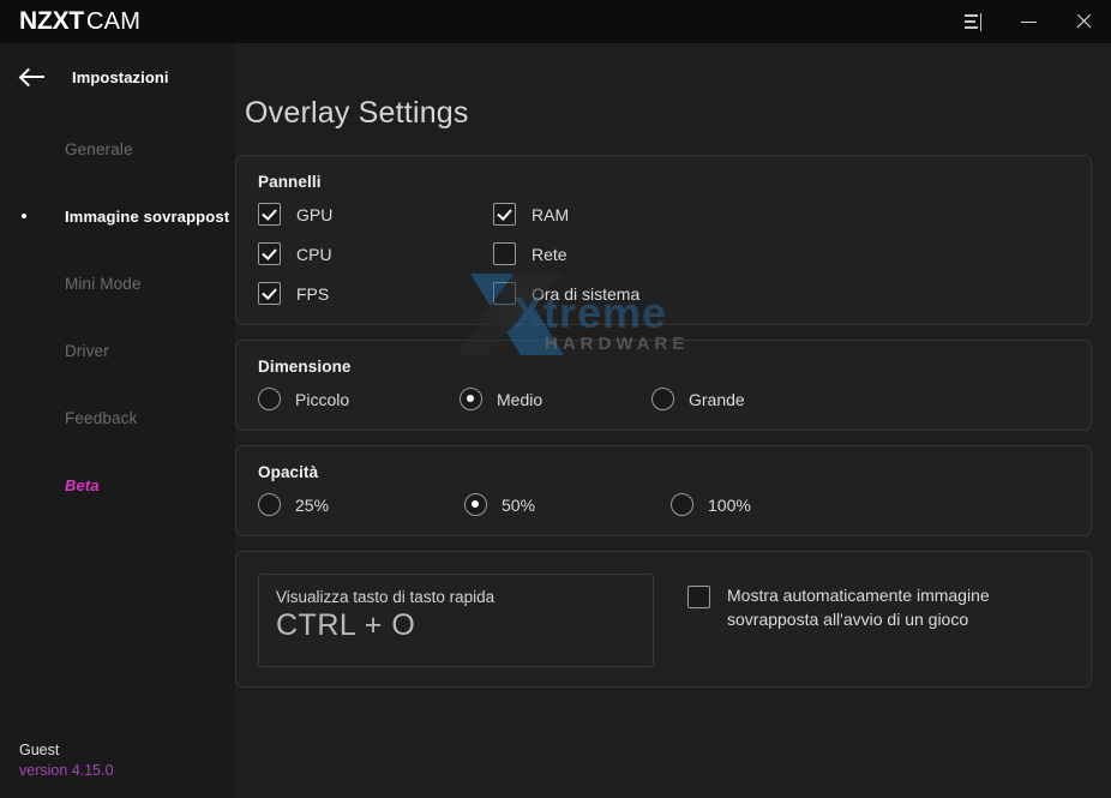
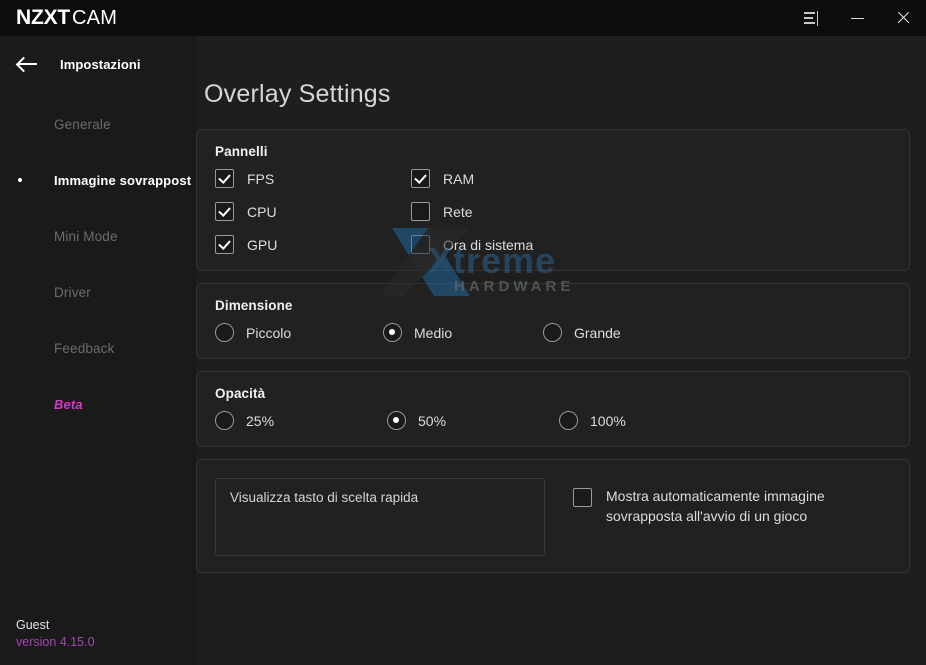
  NZXT
  CAM
  Impostazioni
  Generale
  Immagine sovrappost
  Mini Mode
  Driver
  Feedback
  Beta
  Guest
  version 4.15.0
  Overlay Settings
  Pannelli
- GPU
+ FPS
  RAM
  CPU
  Rete
- FPS
+ GPU
  Ora di sistema
  Dimensione
  Piccolo
  Medio
  Grande
  Opacità
  25%
  50%
  100%
- Visualizza tasto di tasto rapida
+ Visualizza tasto di scelta rapida
- CTRL + O
  Mostra automaticamente immagine sovrapposta all'avvio di un gioco
  Xtreme
  HARDWARE
